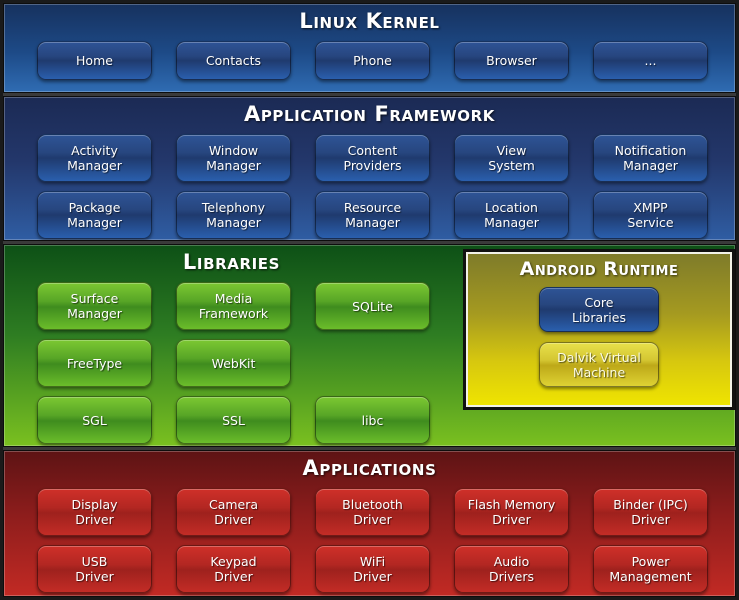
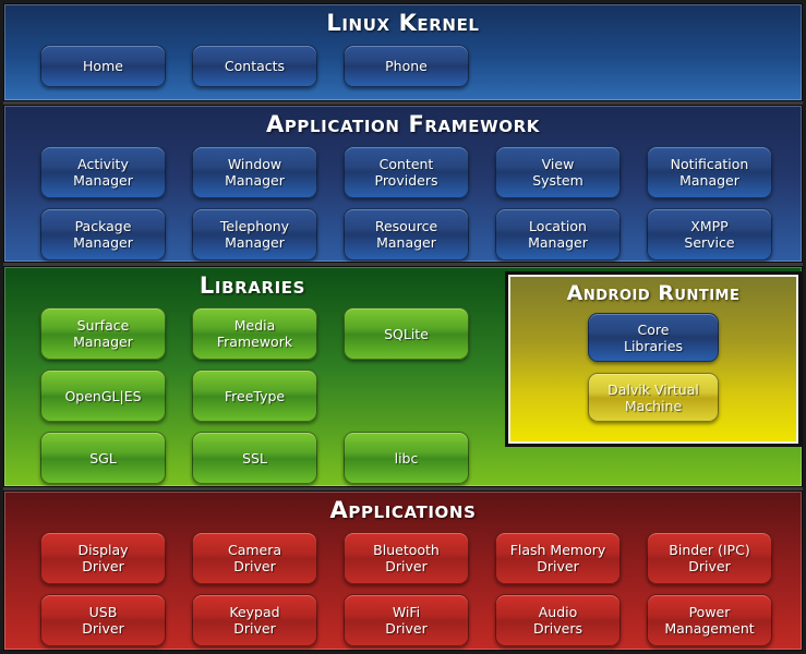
  Linux Kernel
  Home
  Contacts
  Phone
- Browser
- ...
  Application Framework
  Activity
  Manager
  Window
  Manager
  Content
  Providers
  View
  System
  Notification
  Manager
  Package
  Manager
  Telephony
  Manager
  Resource
  Manager
  Location
  Manager
  XMPP
  Service
  Libraries
  Surface
  Manager
  Media
  Framework
  SQLite
+ OpenGL|ES
  FreeType
- WebKit
  SGL
  SSL
  libc
  Android Runtime
  Core
  Libraries
  Dalvik Virtual
  Machine
  Applications
  Display
  Driver
  Camera
  Driver
  Bluetooth
  Driver
  Flash Memory
  Driver
  Binder (IPC)
  Driver
  USB
  Driver
  Keypad
  Driver
  WiFi
  Driver
  Audio
  Drivers
  Power
  Management
